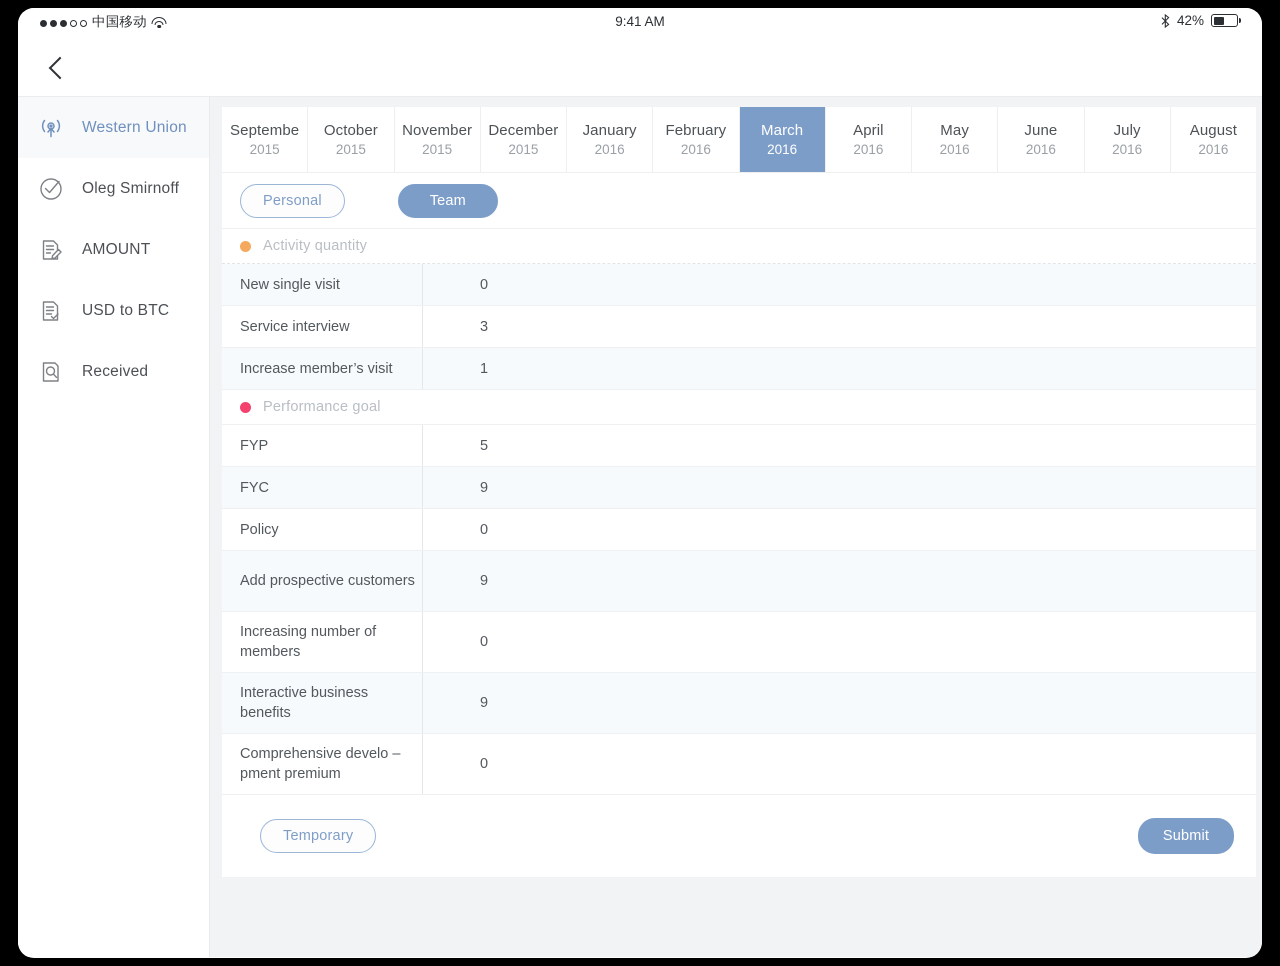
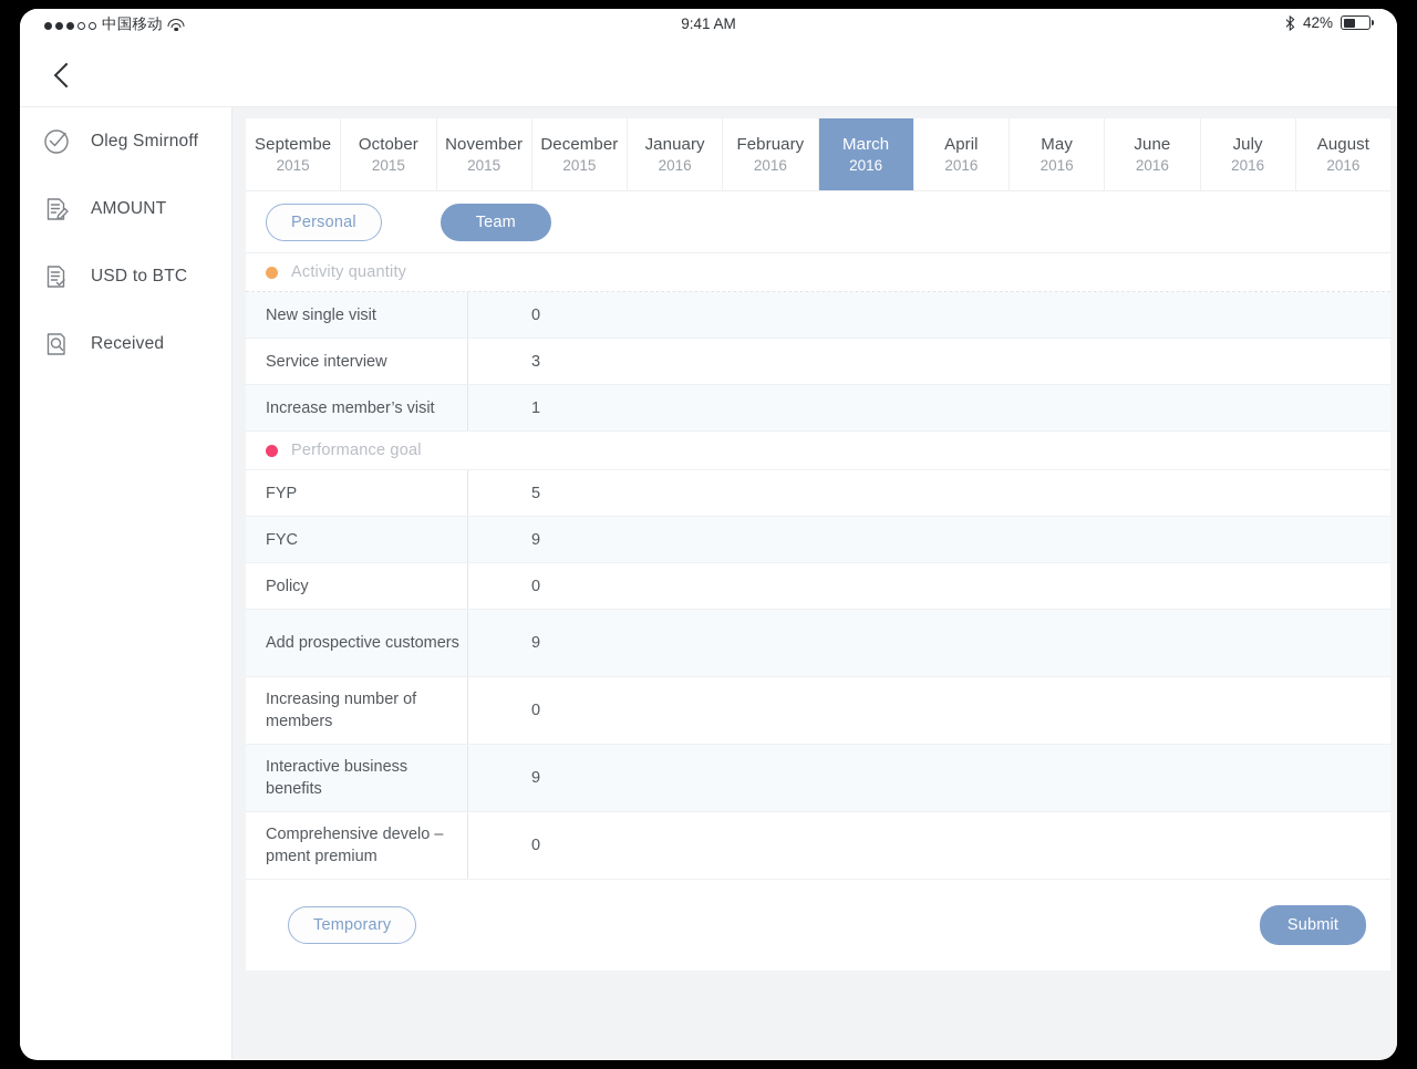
  中国移动
  9:41 AM
  42%
- Western Union
  Oleg Smirnoff
  AMOUNT
  USD to BTC
  Received
  Septembe
  2015
  October
  2015
  November
  2015
  December
  2015
  January
  2016
  February
  2016
  March
  2016
  April
  2016
  May
  2016
  June
  2016
  July
  2016
  August
  2016
  Personal
  Team
  Activity quantity
  New single visit
  0
  Service interview
  3
  Increase member’s visit
  1
  Performance goal
  FYP
  5
  FYC
  9
  Policy
  0
  Add prospective customers
  9
  Increasing number of members
  0
  Interactive business benefits
  9
  Comprehensive develo –pment premium
  0
  Temporary
  Submit
